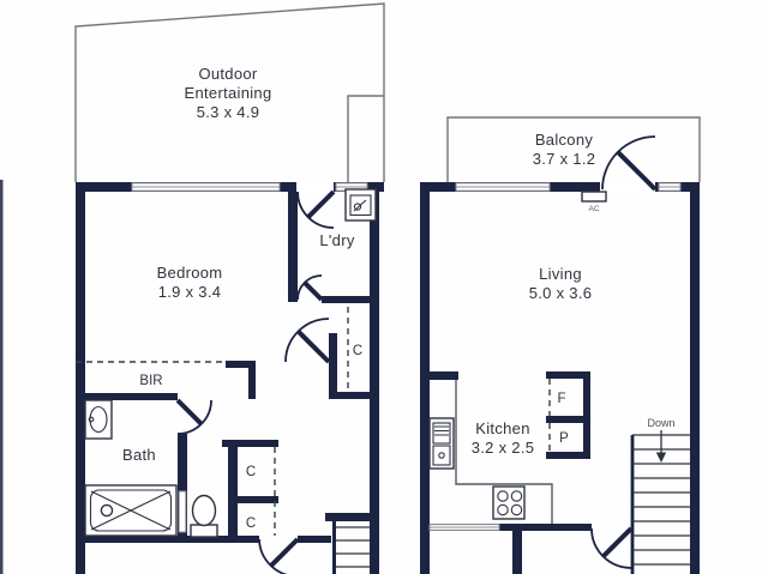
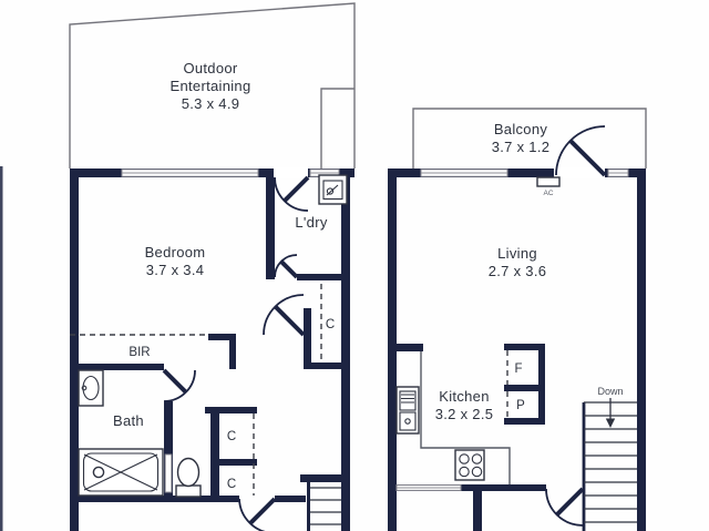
  Outdoor
  Entertaining
  5.3 x 4.9
  Bedroom
- 1.9 x 3.4
+ 3.7 x 3.4
  L'dry
  C
  BIR
  Bath
  C
  C
  Balcony
  3.7 x 1.2
  Living
- 5.0 x 3.6
+ 2.7 x 3.6
  Kitchen
  3.2 x 2.5
  F
  P
  Down
